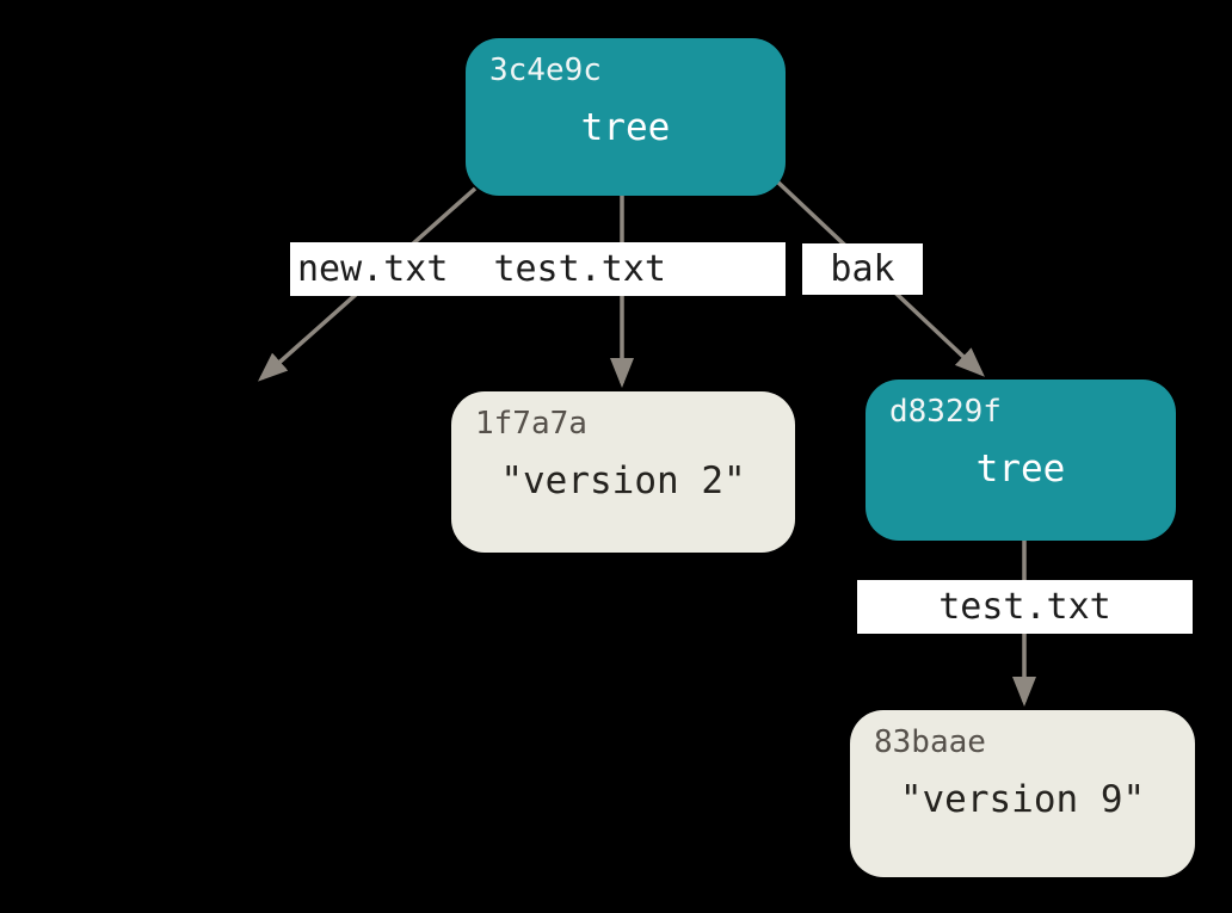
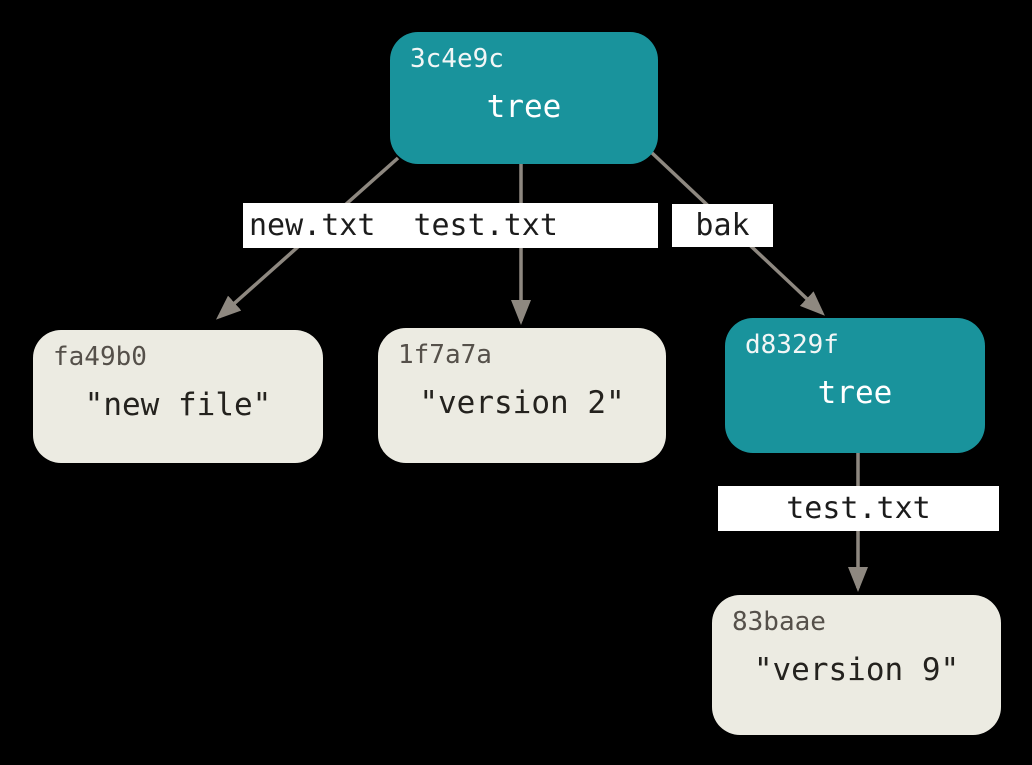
  new.txt
  test.txt
  bak
  test.txt
  3c4e9c
  tree
+ fa49b0
+ "new file"
  1f7a7a
  "version 2"
  d8329f
  tree
  83baae
  "version 9"
